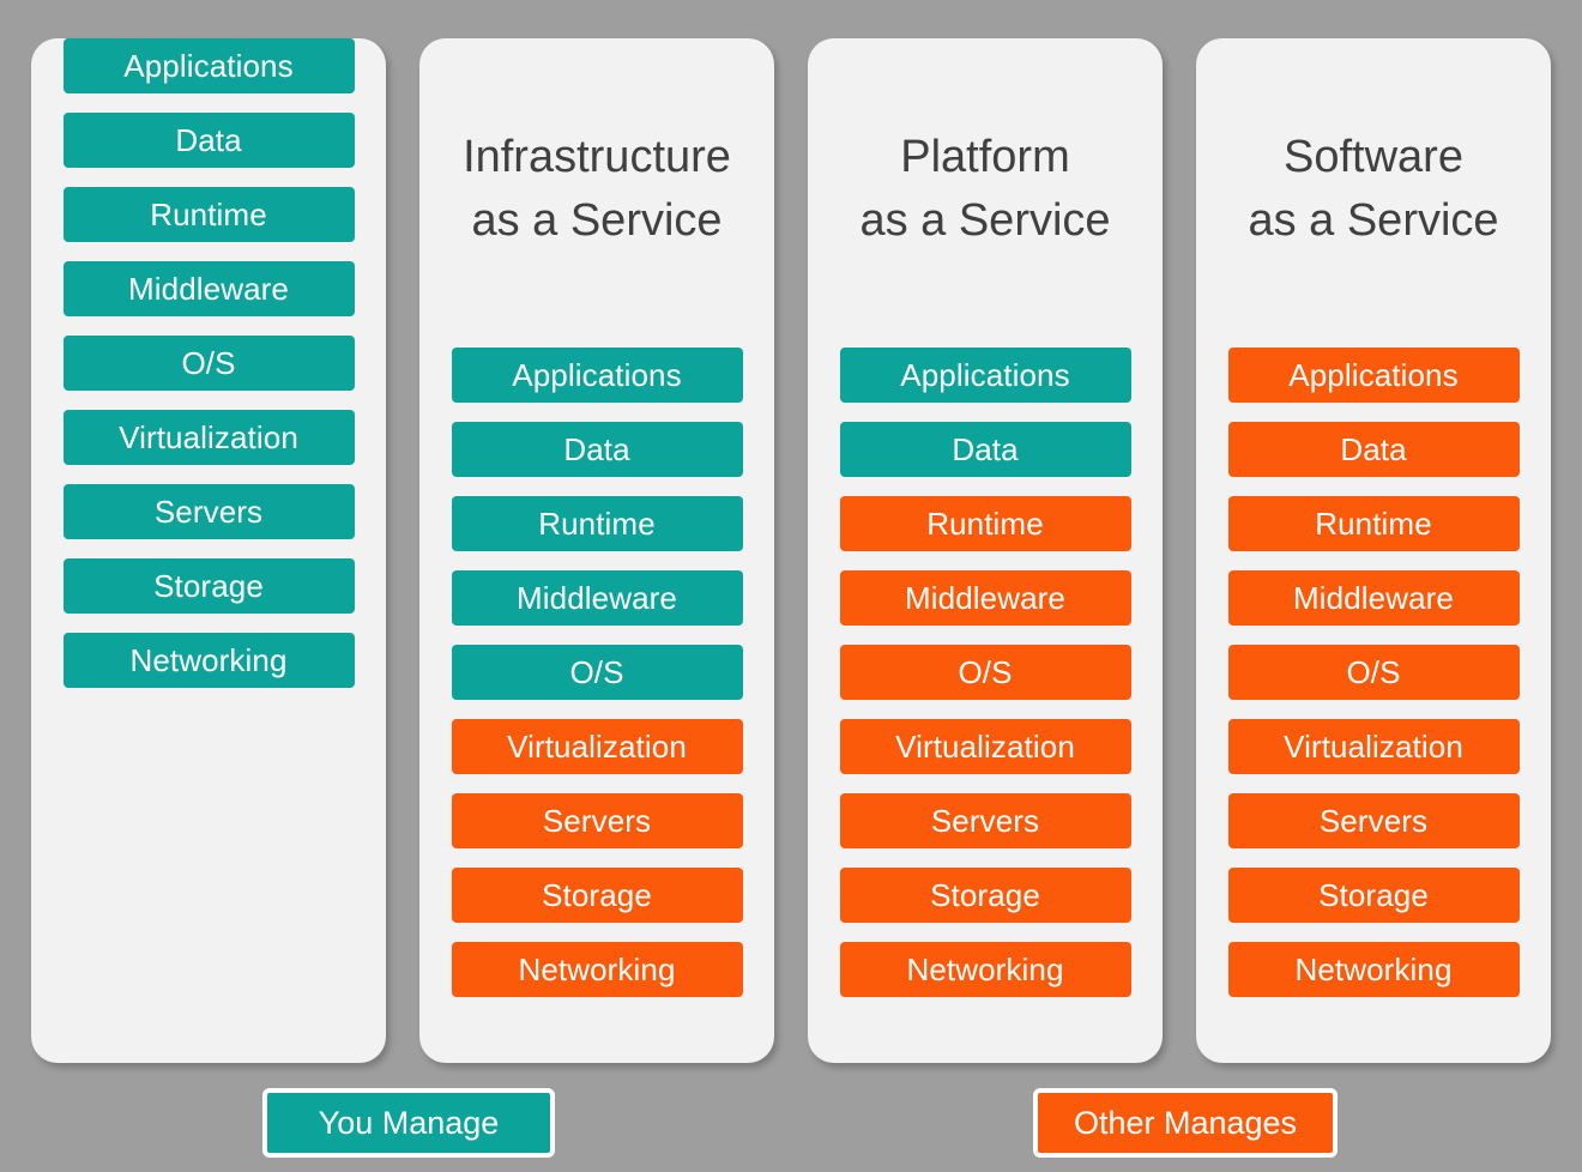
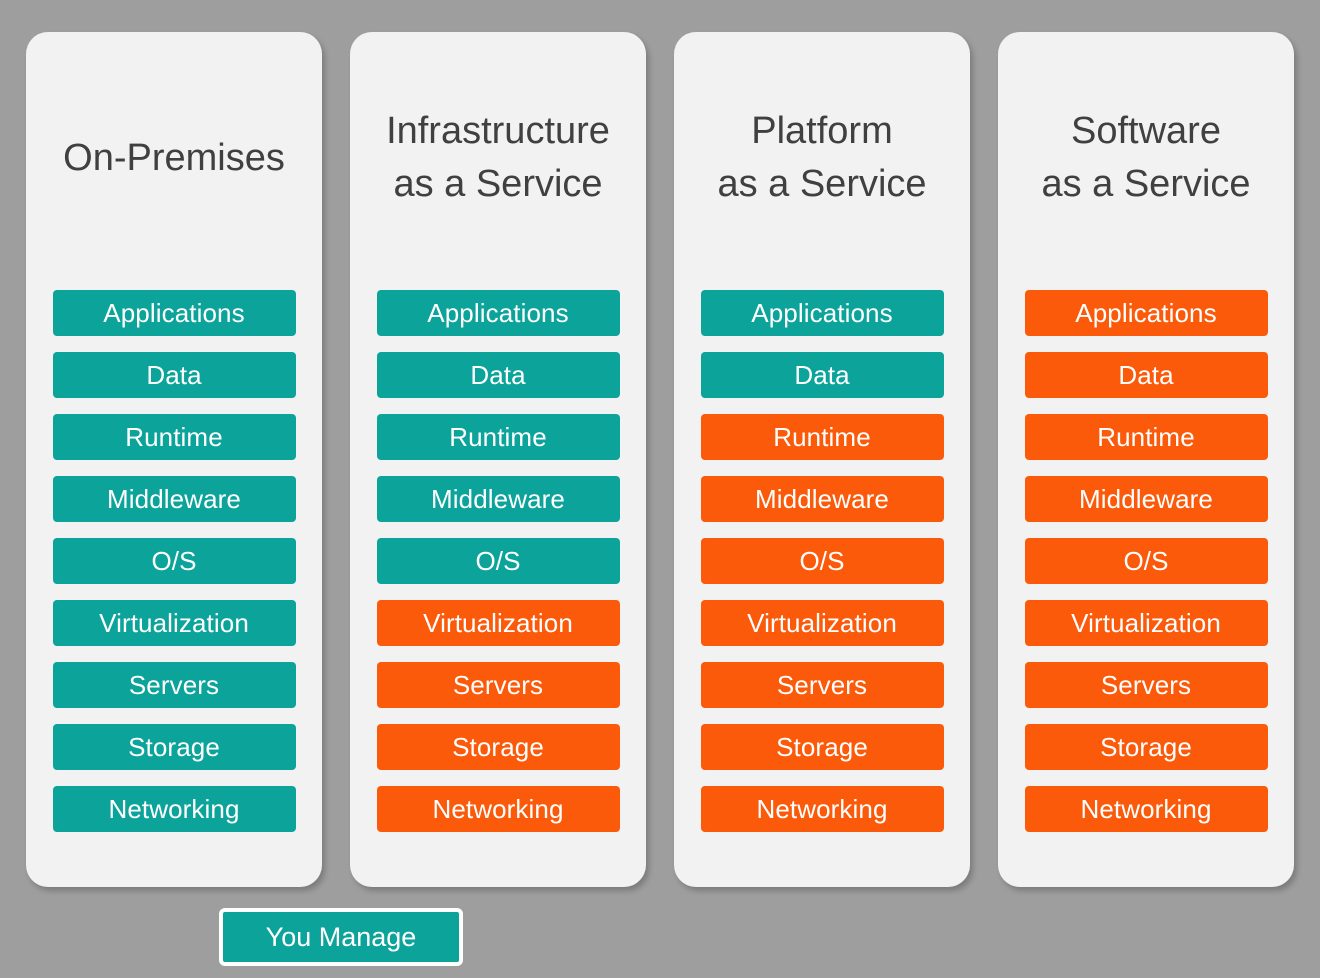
+ On-Premises
  Applications
  Data
  Runtime
  Middleware
  O/S
  Virtualization
  Servers
  Storage
  Networking
  Infrastructure
  as a Service
  Applications
  Data
  Runtime
  Middleware
  O/S
  Virtualization
  Servers
  Storage
  Networking
  Platform
  as a Service
  Applications
  Data
  Runtime
  Middleware
  O/S
  Virtualization
  Servers
  Storage
  Networking
  Software
  as a Service
  Applications
  Data
  Runtime
  Middleware
  O/S
  Virtualization
  Servers
  Storage
  Networking
  You Manage
- Other Manages
